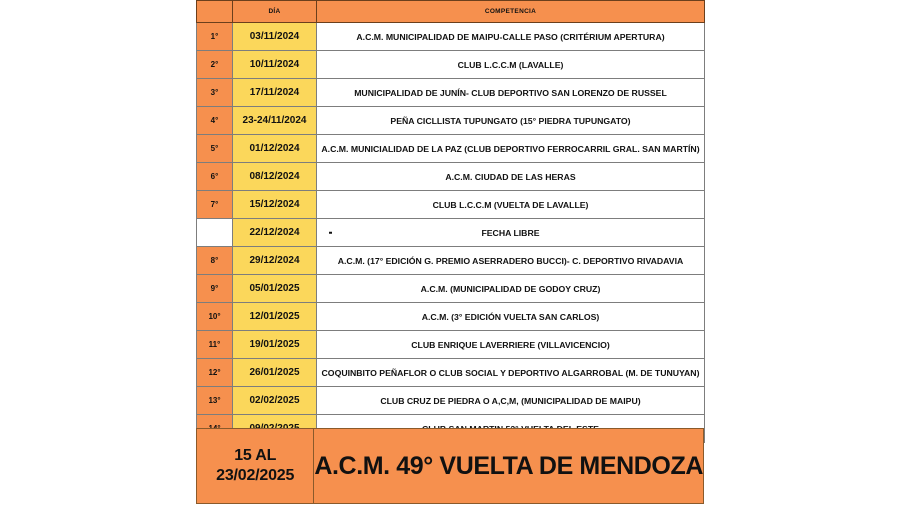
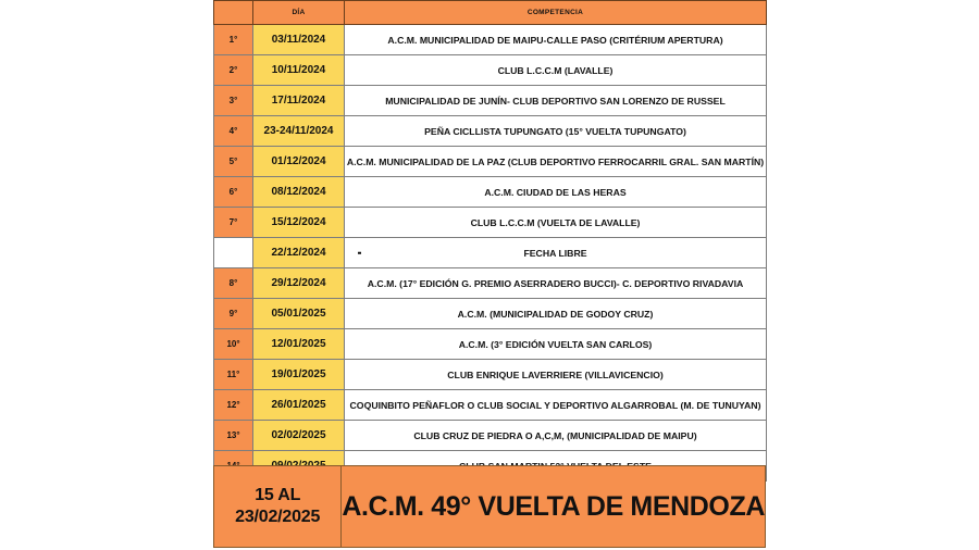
  1°	03/11/2024	A.C.M. MUNICIPALIDAD DE MAIPU-CALLE PASO (CRITÉRIUM APERTURA)
  2°	10/11/2024	CLUB L.C.C.M (LAVALLE)
  3°	17/11/2024	MUNICIPALIDAD DE JUNÍN- CLUB DEPORTIVO SAN LORENZO DE RUSSEL
- 4°	23-24/11/2024	PEÑA CICLLISTA TUPUNGATO (15° PIEDRA TUPUNGATO)
+ 4°	23-24/11/2024	PEÑA CICLLISTA TUPUNGATO (15° VUELTA TUPUNGATO)
- 5°	01/12/2024	A.C.M. MUNICIALIDAD DE LA PAZ (CLUB DEPORTIVO FERROCARRIL GRAL. SAN MARTÍN)
+ 5°	01/12/2024	A.C.M. MUNICIPALIDAD DE LA PAZ (CLUB DEPORTIVO FERROCARRIL GRAL. SAN MARTÍN)
  6°	08/12/2024	A.C.M. CIUDAD DE LAS HERAS
  7°	15/12/2024	CLUB L.C.C.M (VUELTA DE LAVALLE)
  	22/12/2024	FECHA LIBRE
  8°	29/12/2024	A.C.M. (17° EDICIÓN G. PREMIO ASERRADERO BUCCI)- C. DEPORTIVO RIVADAVIA
  9°	05/01/2025	A.C.M. (MUNICIPALIDAD DE GODOY CRUZ)
  10°	12/01/2025	A.C.M. (3° EDICIÓN VUELTA SAN CARLOS)
  11°	19/01/2025	CLUB ENRIQUE LAVERRIERE (VILLAVICENCIO)
  12°	26/01/2025	COQUINBITO PEÑAFLOR O CLUB SOCIAL Y DEPORTIVO ALGARROBAL (M. DE TUNUYAN)
  13°	02/02/2025	CLUB CRUZ DE PIEDRA O A,C,M, (MUNICIPALIDAD DE MAIPU)
  15 AL
  23/02/2025
  A.C.M. 49° VUELTA DE MENDOZA
